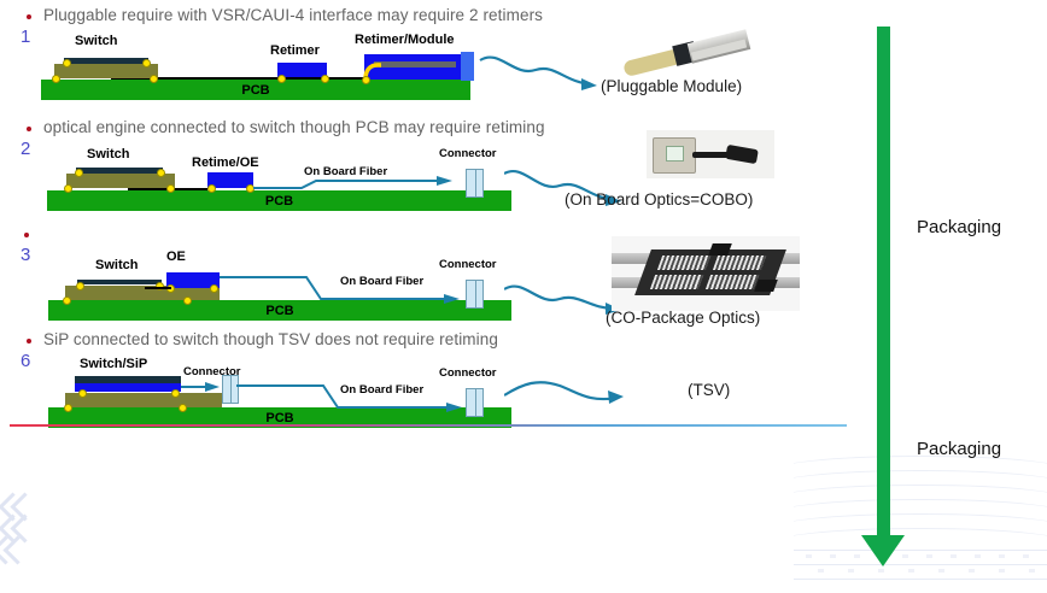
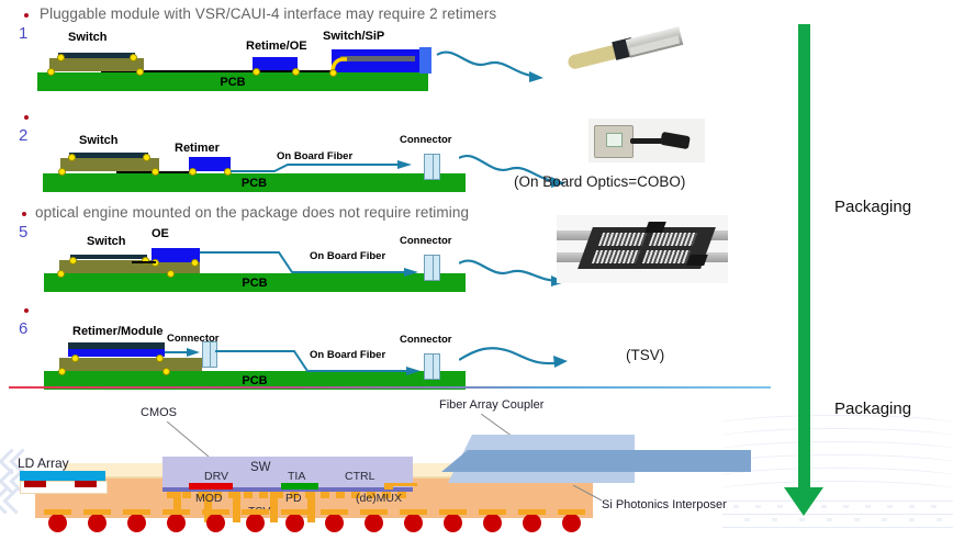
- Pluggable require with VSR/CAUI-4 interface may require 2 retimers
+ Pluggable module with VSR/CAUI-4 interface may require 2 retimers
  1
  Switch
- Retimer
+ Retime/OE
- Retimer/Module
+ Switch/SiP
  PCB
- (Pluggable Module)
- optical engine connected to switch though PCB may require retiming
  2
  Switch
- Retime/OE
+ Retimer
  On Board Fiber
  Connector
  PCB
  (On Board Optics=COBO)
+ optical engine mounted on the package does not require retiming
- 3
+ 5
  Switch
  OE
  On Board Fiber
  Connector
  PCB
- (CO-Package Optics)
- SiP connected to switch though TSV does not require retiming
  6
- Switch/SiP
+ Retimer/Module
  Connector
  On Board Fiber
  Connector
  PCB
  (TSV)
+ CMOS
+ Fiber Array Coupler
+ LD Array
+ DRV
+ SW
+ TIA
+ CTRL
+ MOD
+ PD
+ (de)MUX
+ Si Photonics Interposer
  Packaging
  Packaging
